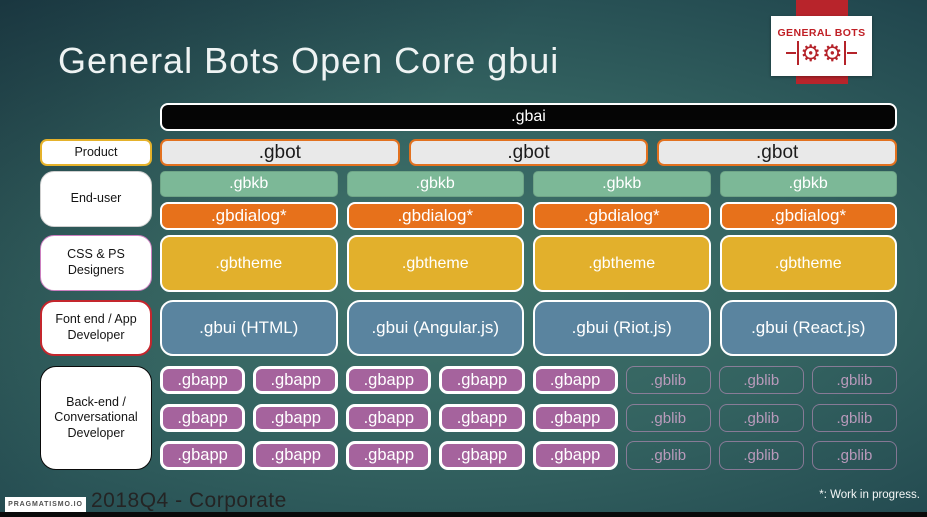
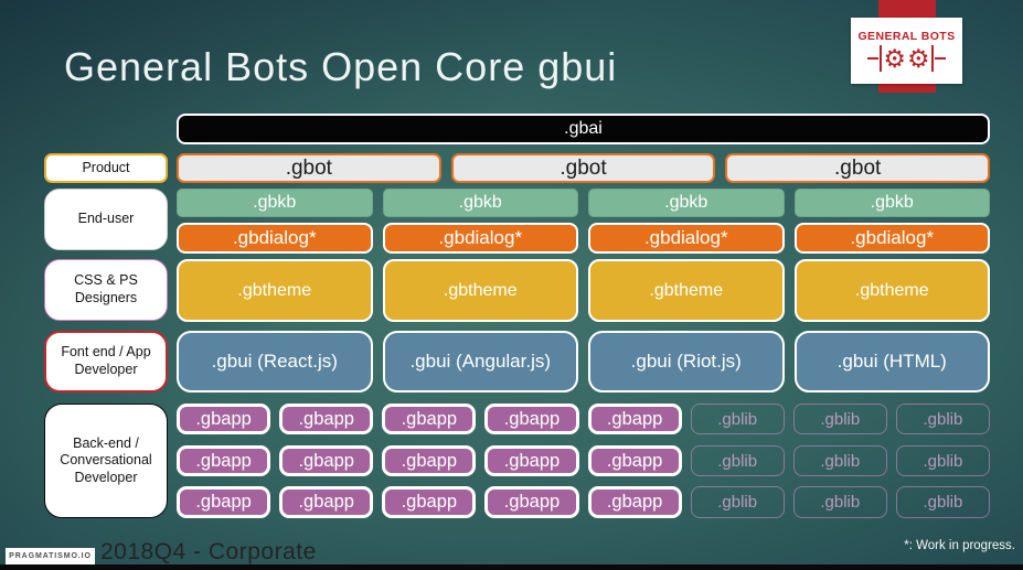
  General Bots Open Core gbui
  GENERAL BOTS
  ⚙
  ⚙
  Product
  End-user
  CSS & PS Designers
  Font end / App Developer
  Back-end / Conversational Developer
  .gbai
  .gbot
  .gbot
  .gbot
  .gbkb
  .gbkb
  .gbkb
  .gbkb
  .gbdialog*
  .gbdialog*
  .gbdialog*
  .gbdialog*
  .gbtheme
  .gbtheme
  .gbtheme
  .gbtheme
- .gbui (HTML)
+ .gbui (React.js)
  .gbui (Angular.js)
  .gbui (Riot.js)
- .gbui (React.js)
+ .gbui (HTML)
  .gbapp
  .gbapp
  .gbapp
  .gbapp
  .gbapp
  .gblib
  .gblib
  .gblib
  .gbapp
  .gbapp
  .gbapp
  .gbapp
  .gbapp
  .gblib
  .gblib
  .gblib
  .gbapp
  .gbapp
  .gbapp
  .gbapp
  .gbapp
  .gblib
  .gblib
  .gblib
  2018Q4 - Corporate
  *: Work in progress.
